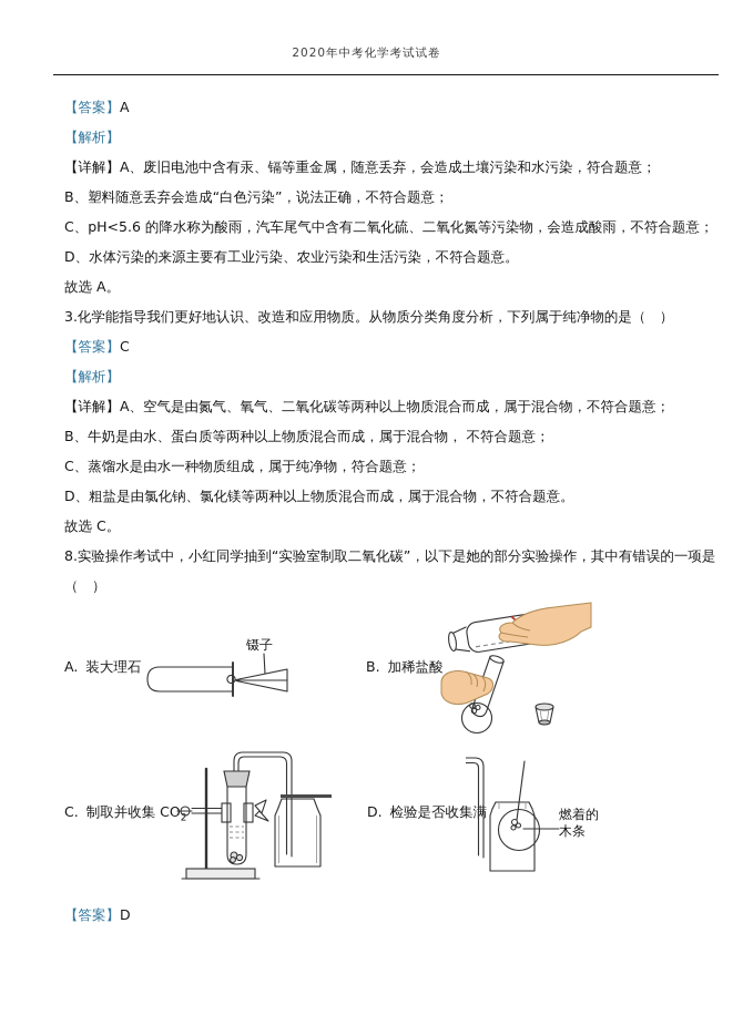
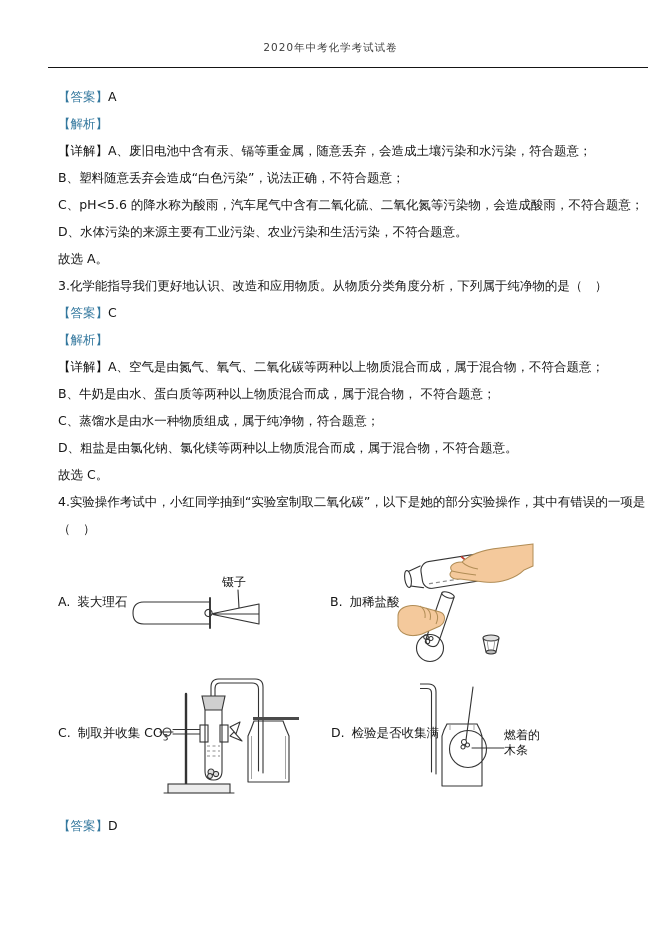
  2020年中考化学考试试卷
  【答案】A
  【解析】
  【详解】A、废旧电池中含有汞、镉等重金属，随意丢弃，会造成土壤污染和水污染，符合题意；
  B、塑料随意丢弃会造成“白色污染”，说法正确，不符合题意；
  C、pH<5.6 的降水称为酸雨，汽车尾气中含有二氧化硫、二氧化氮等污染物，会造成酸雨，不符合题意；
  D、水体污染的来源主要有工业污染、农业污染和生活污染，不符合题意。
  故选 A。
  3.化学能指导我们更好地认识、改造和应用物质。从物质分类角度分析，下列属于纯净物的是（ ）
  【答案】C
  【解析】
  【详解】A、空气是由氮气、氧气、二氧化碳等两种以上物质混合而成，属于混合物，不符合题意；
  B、牛奶是由水、蛋白质等两种以上物质混合而成，属于混合物， 不符合题意；
  C、蒸馏水是由水一种物质组成，属于纯净物，符合题意；
  D、粗盐是由氯化钠、氯化镁等两种以上物质混合而成，属于混合物，不符合题意。
  故选 C。
- 8.实验操作考试中，小红同学抽到“实验室制取二氧化碳”，以下是她的部分实验操作，其中有错误的一项是
+ 4.实验操作考试中，小红同学抽到“实验室制取二氧化碳”，以下是她的部分实验操作，其中有错误的一项是
  （ ）
  镊子
  A. 装大理石
  B. 加稀盐酸
- C. 制取并收集 CO2
+ C. 制取并收集 CO3
  D. 检验是否收集满
  燃着的
  木条
  【答案】D
